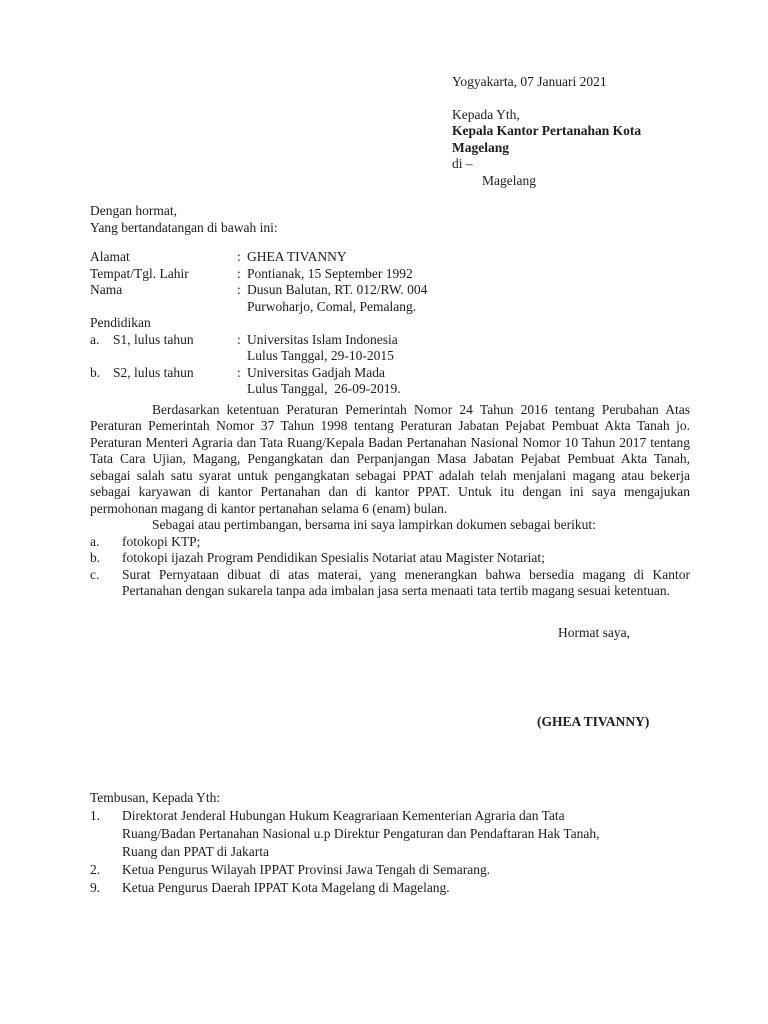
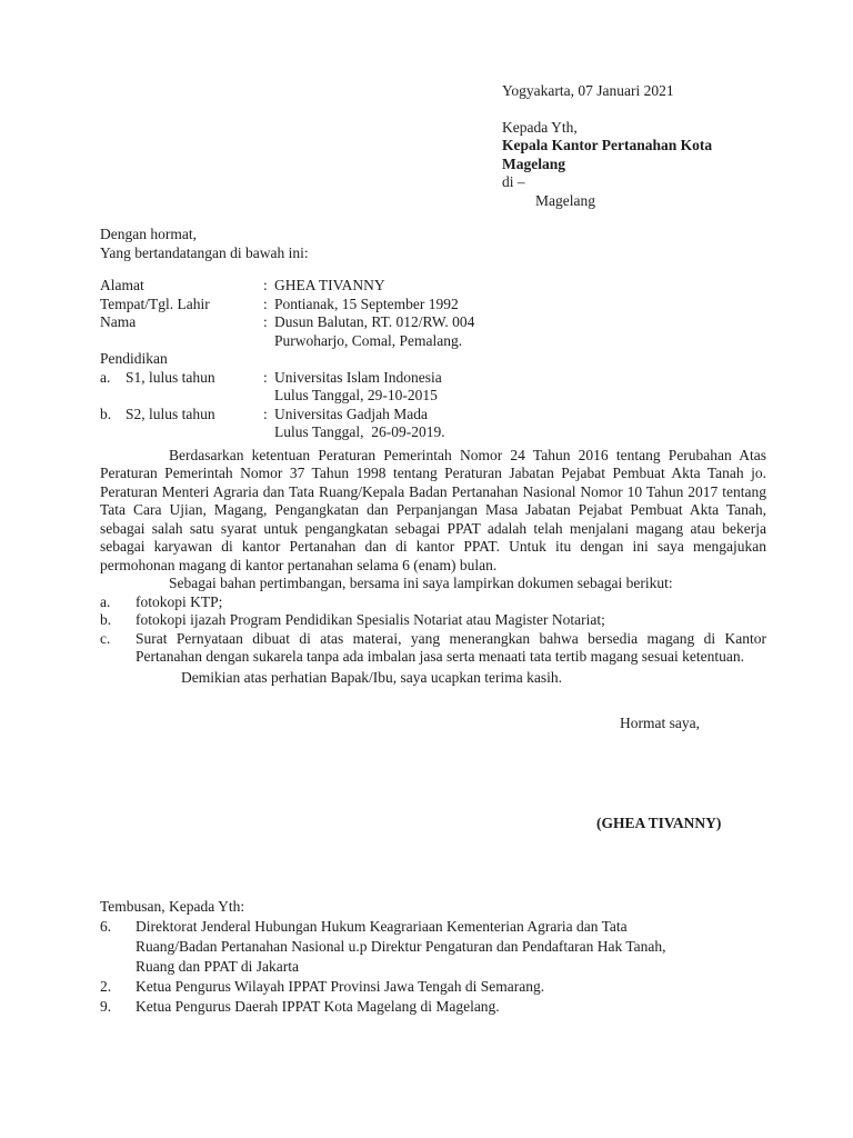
  Yogyakarta, 07 Januari 2021
  Kepada Yth,
  Kepala Kantor Pertanahan Kota Magelang
  di –
  Magelang
  Dengan hormat,
  Yang bertandatangan di bawah ini:
  Alamat
  :
  GHEA TIVANNY
  Tempat/Tgl. Lahir
  :
  Pontianak, 15 September 1992
  Nama
  :
  Dusun Balutan, RT. 012/RW. 004
  Purwoharjo, Comal, Pemalang.
  Pendidikan
  a.
  S1, lulus tahun
  :
  Universitas Islam Indonesia
  Lulus Tanggal, 29-10-2015
  b.
  S2, lulus tahun
  :
  Universitas Gadjah Mada
  Lulus Tanggal, 26-09-2019.
  Berdasarkan ketentuan Peraturan Pemerintah Nomor 24 Tahun 2016 tentang Perubahan Atas Peraturan Pemerintah Nomor 37 Tahun 1998 tentang Peraturan Jabatan Pejabat Pembuat Akta Tanah jo. Peraturan Menteri Agraria dan Tata Ruang/Kepala Badan Pertanahan Nasional Nomor 10 Tahun 2017 tentang Tata Cara Ujian, Magang, Pengangkatan dan Perpanjangan Masa Jabatan Pejabat Pembuat Akta Tanah, sebagai salah satu syarat untuk pengangkatan sebagai PPAT adalah telah menjalani magang atau bekerja sebagai karyawan di kantor Pertanahan dan di kantor PPAT. Untuk itu dengan ini saya mengajukan permohonan magang di kantor pertanahan selama 6 (enam) bulan.
- Sebagai atau pertimbangan, bersama ini saya lampirkan dokumen sebagai berikut:
+ Sebagai bahan pertimbangan, bersama ini saya lampirkan dokumen sebagai berikut:
  a.
  fotokopi KTP;
  b.
  fotokopi ijazah Program Pendidikan Spesialis Notariat atau Magister Notariat;
  c.
  Surat Pernyataan dibuat di atas materai, yang menerangkan bahwa bersedia magang di Kantor Pertanahan dengan sukarela tanpa ada imbalan jasa serta menaati tata tertib magang sesuai ketentuan.
+ Demikian atas perhatian Bapak/Ibu, saya ucapkan terima kasih.
  Hormat saya,
  (GHEA TIVANNY)
  Tembusan, Kepada Yth:
- 1.
+ 6.
  Direktorat Jenderal Hubungan Hukum Keagrariaan Kementerian Agraria dan Tata
  Ruang/Badan Pertanahan Nasional u.p Direktur Pengaturan dan Pendaftaran Hak Tanah,
  Ruang dan PPAT di Jakarta
  2.
  Ketua Pengurus Wilayah IPPAT Provinsi Jawa Tengah di Semarang.
  9.
  Ketua Pengurus Daerah IPPAT Kota Magelang di Magelang.
